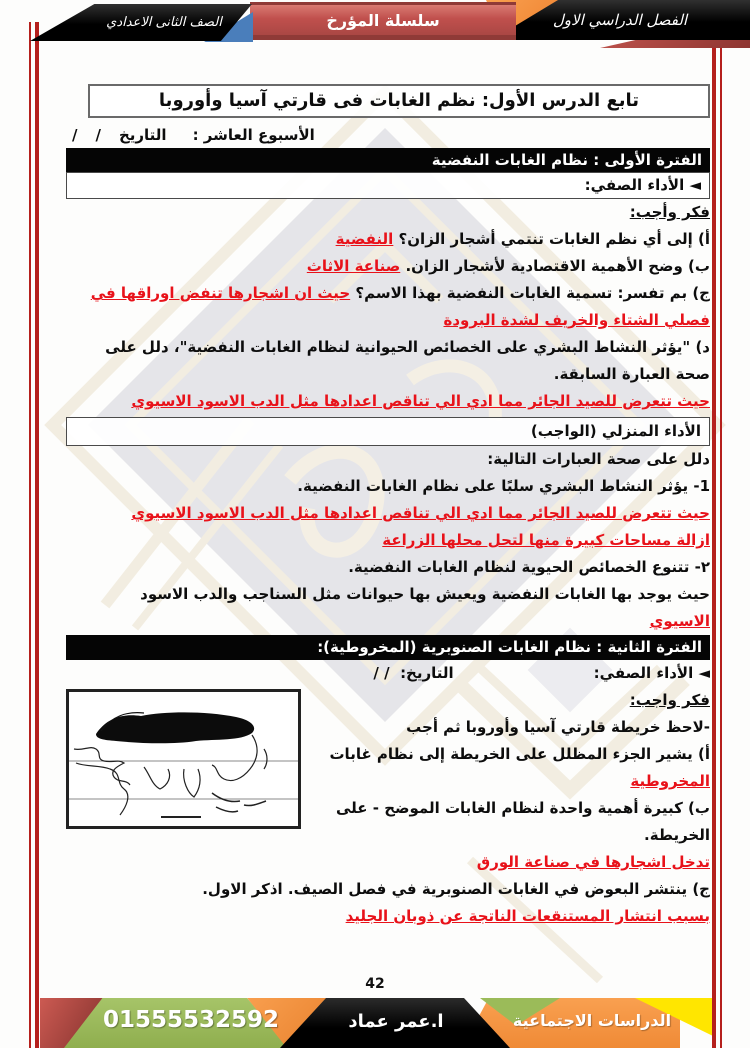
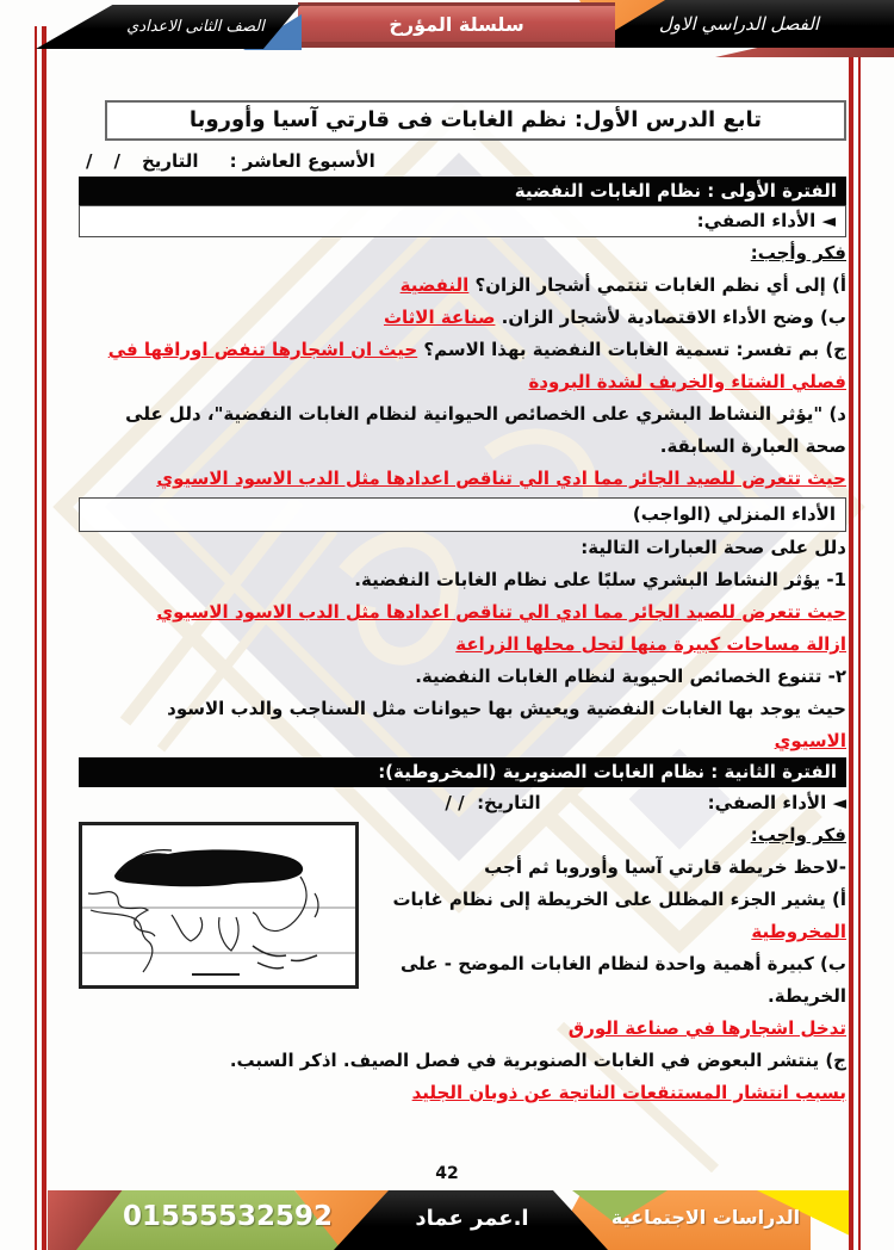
  الفصل الدراسي الاول
  سلسلة المؤرخ
  الصف الثانى الاعدادي
  تابع الدرس الأول: نظم الغابات فى قارتي آسيا وأوروبا
  الأسبوع العاشر :التاريخ//
  الفترة الأولى : نظام الغابات النفضية
  ◄ الأداء الصفي:
  فكر وأجب:
  أ) إلى أي نظم الغابات تنتمي أشجار الزان؟ النفضية
- ب) وضح الأهمية الاقتصادية لأشجار الزان. صناعة الاثاث
+ ب) وضح الأداء الاقتصادية لأشجار الزان. صناعة الاثاث
  ج) بم تفسر: تسمية الغابات النفضية بهذا الاسم؟ حيث ان اشجارها تنفض اوراقها في فصلي الشتاء والخريف لشدة البرودة
  د) "يؤثر النشاط البشري على الخصائص الحيوانية لنظام الغابات النفضية"، دلل على صحة العبارة السابقة.
  حيث تتعرض للصيد الجائر مما ادي الي تناقص اعدادها مثل الدب الاسود الاسيوي
  الأداء المنزلي (الواجب)
  دلل على صحة العبارات التالية:
  1- يؤثر النشاط البشري سلبًا على نظام الغابات النفضية.
  حيث تتعرض للصيد الجائر مما ادي الي تناقص اعدادها مثل الدب الاسود الاسيوي
  ازالة مساحات كبيرة منها لتحل محلها الزراعة
  ٢- تتنوع الخصائص الحيوية لنظام الغابات النفضية.
  حيث يوجد بها الغابات النفضية ويعيش بها حيوانات مثل السناجب والدب الاسود
  الاسيوي
  الفترة الثانية : نظام الغابات الصنوبرية (المخروطية):
  ◄ الأداء الصفي:
  التاريخ: / /
  فكر واجب:
  -لاحظ خريطة قارتي آسيا وأوروبا ثم أجب
  أ) يشير الجزء المظلل على الخريطة إلى نظام غابات
  المخروطية
  ب) كبيرة أهمية واحدة لنظام الغابات الموضح - على الخريطة.
  تدخل اشجارها في صناعة الورق
- ج) ينتشر البعوض في الغابات الصنوبرية في فصل الصيف. اذكر الاول.
+ ج) ينتشر البعوض في الغابات الصنوبرية في فصل الصيف. اذكر السبب.
  بسبب انتشار المستنقعات الناتجة عن ذوبان الجليد
  42
  01555532592
  ا.عمر عماد
  الدراسات الاجتماعية
